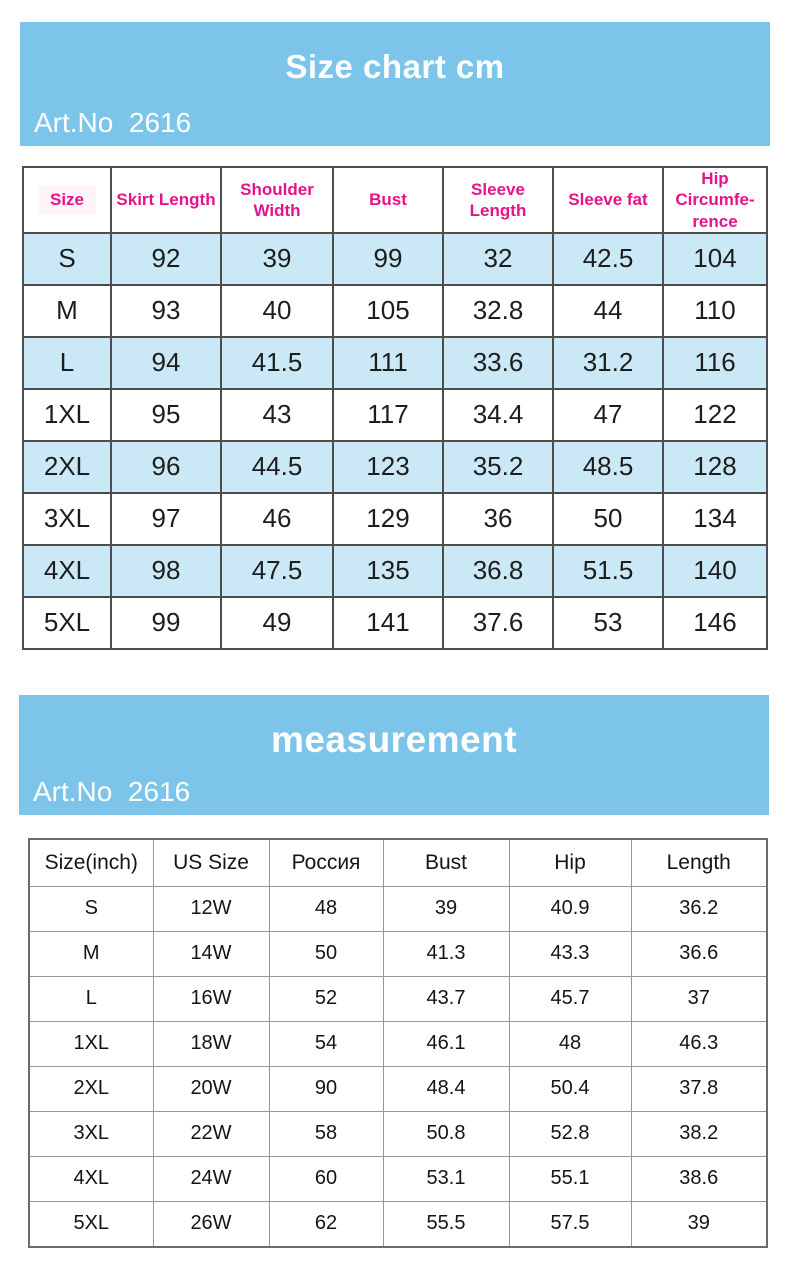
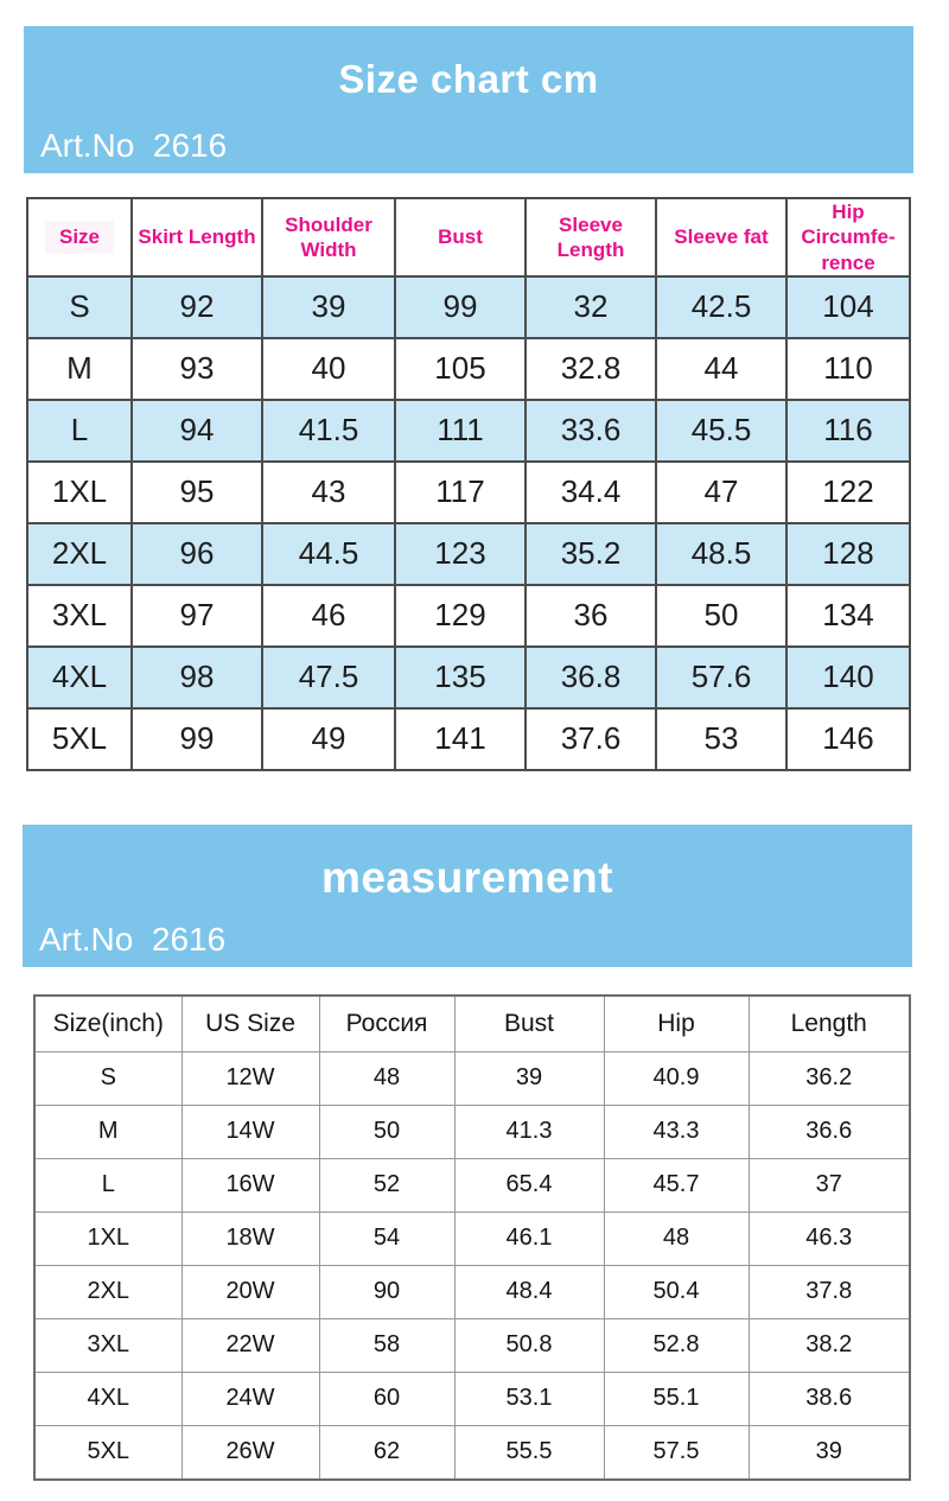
  Size chart cm
  Art.No 2616
  Size	Skirt Length	Shoulder Width	Bust	Sleeve Length	Sleeve fat	Hip Circumfe- rence
  S	92	39	99	32	42.5	104
  M	93	40	105	32.8	44	110
- L	94	41.5	111	33.6	31.2	116
+ L	94	41.5	111	33.6	45.5	116
  1XL	95	43	117	34.4	47	122
  2XL	96	44.5	123	35.2	48.5	128
  3XL	97	46	129	36	50	134
- 4XL	98	47.5	135	36.8	51.5	140
+ 4XL	98	47.5	135	36.8	57.6	140
  5XL	99	49	141	37.6	53	146
  measurement
  Art.No 2616
  Size(inch)	US Size	Россия	Bust	Hip	Length
  S	12W	48	39	40.9	36.2
  M	14W	50	41.3	43.3	36.6
- L	16W	52	43.7	45.7	37
+ L	16W	52	65.4	45.7	37
  1XL	18W	54	46.1	48	46.3
  2XL	20W	90	48.4	50.4	37.8
  3XL	22W	58	50.8	52.8	38.2
  4XL	24W	60	53.1	55.1	38.6
  5XL	26W	62	55.5	57.5	39
